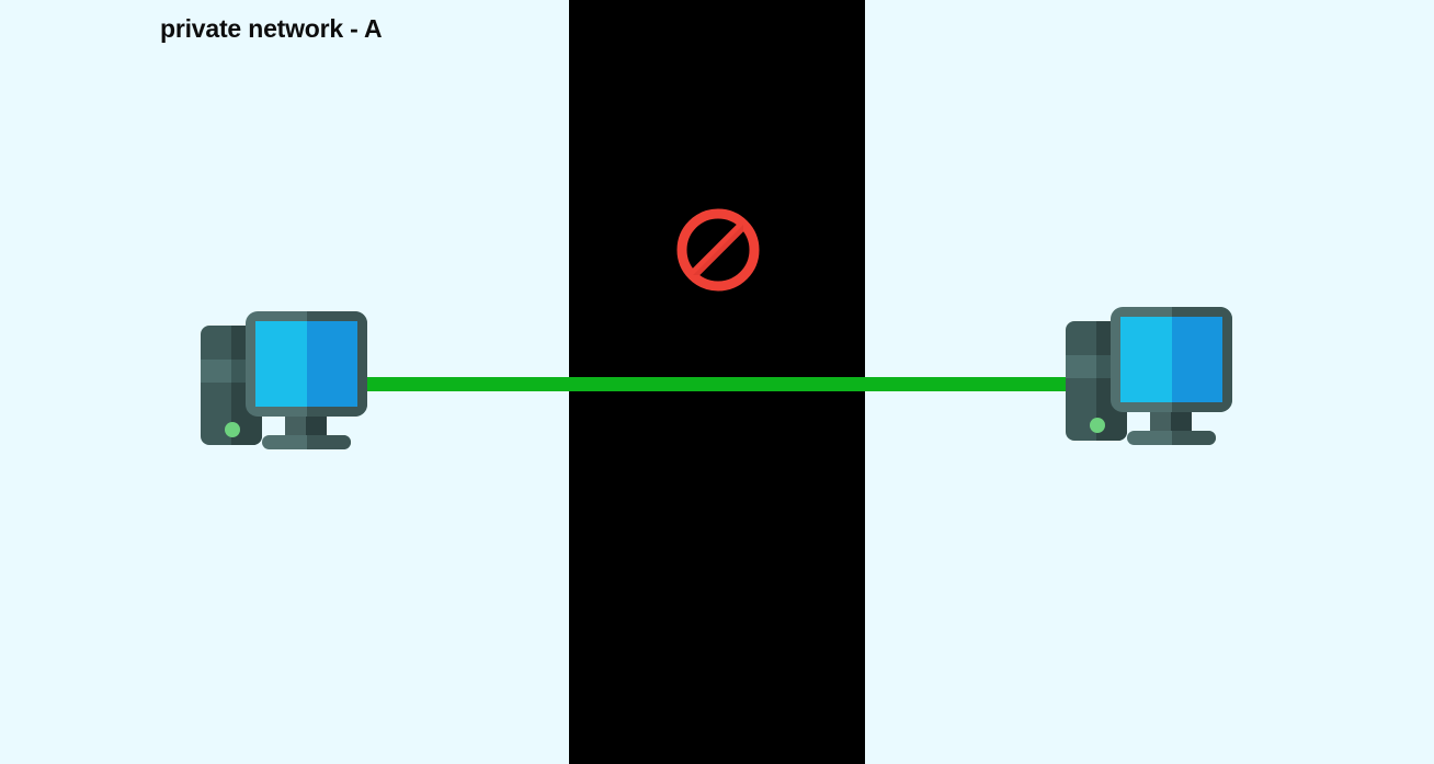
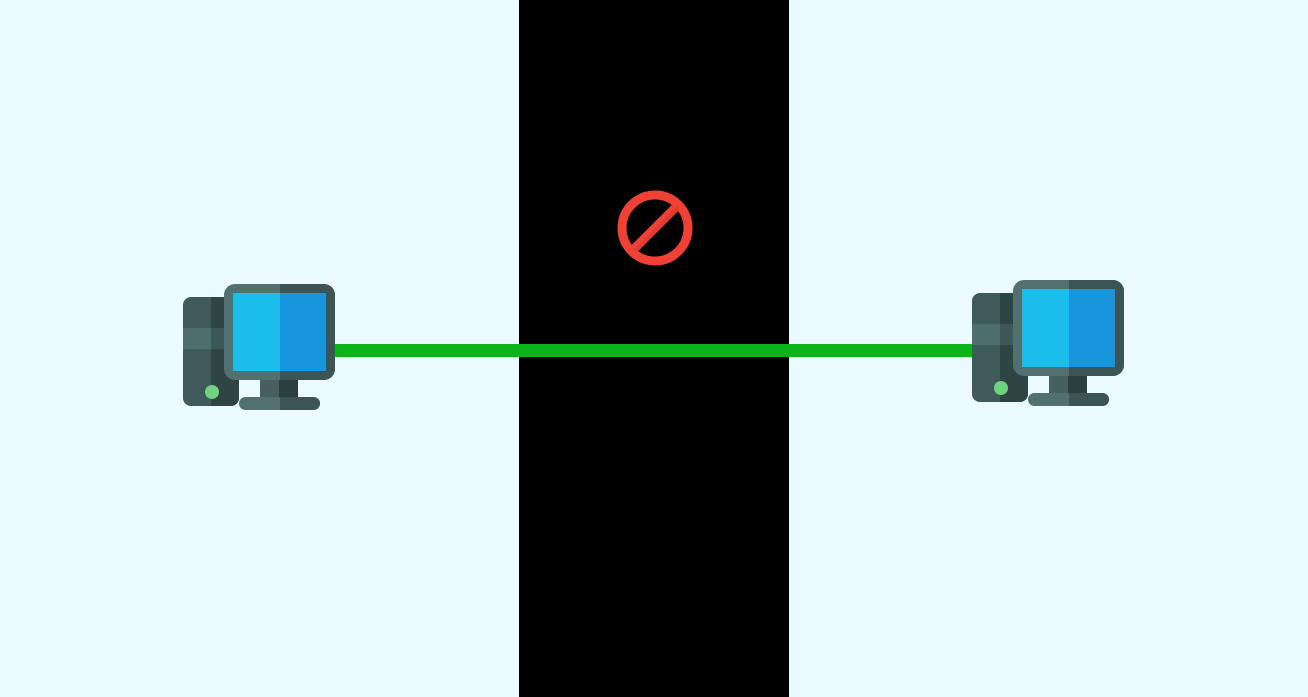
- private network - A
